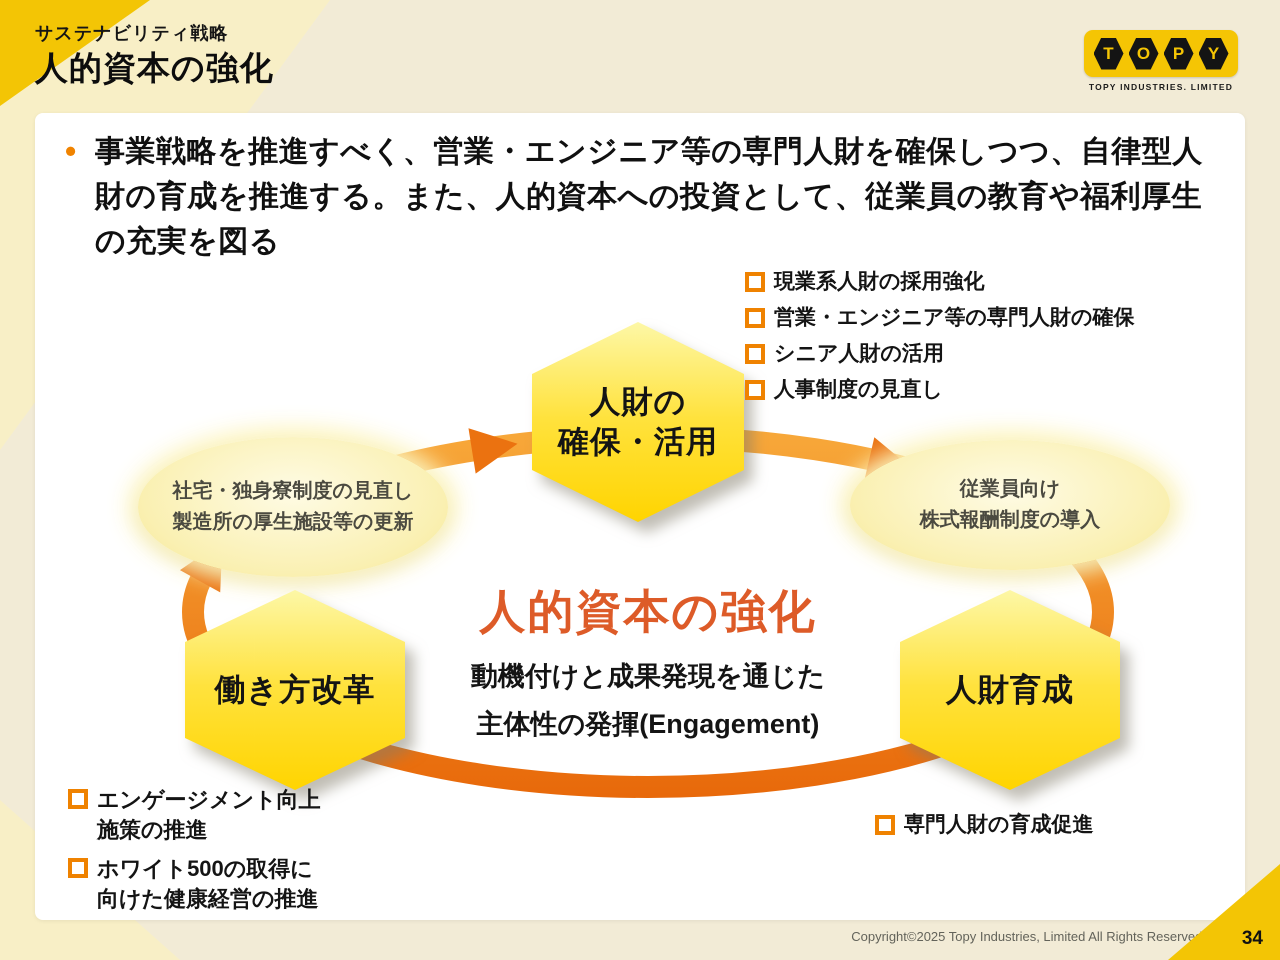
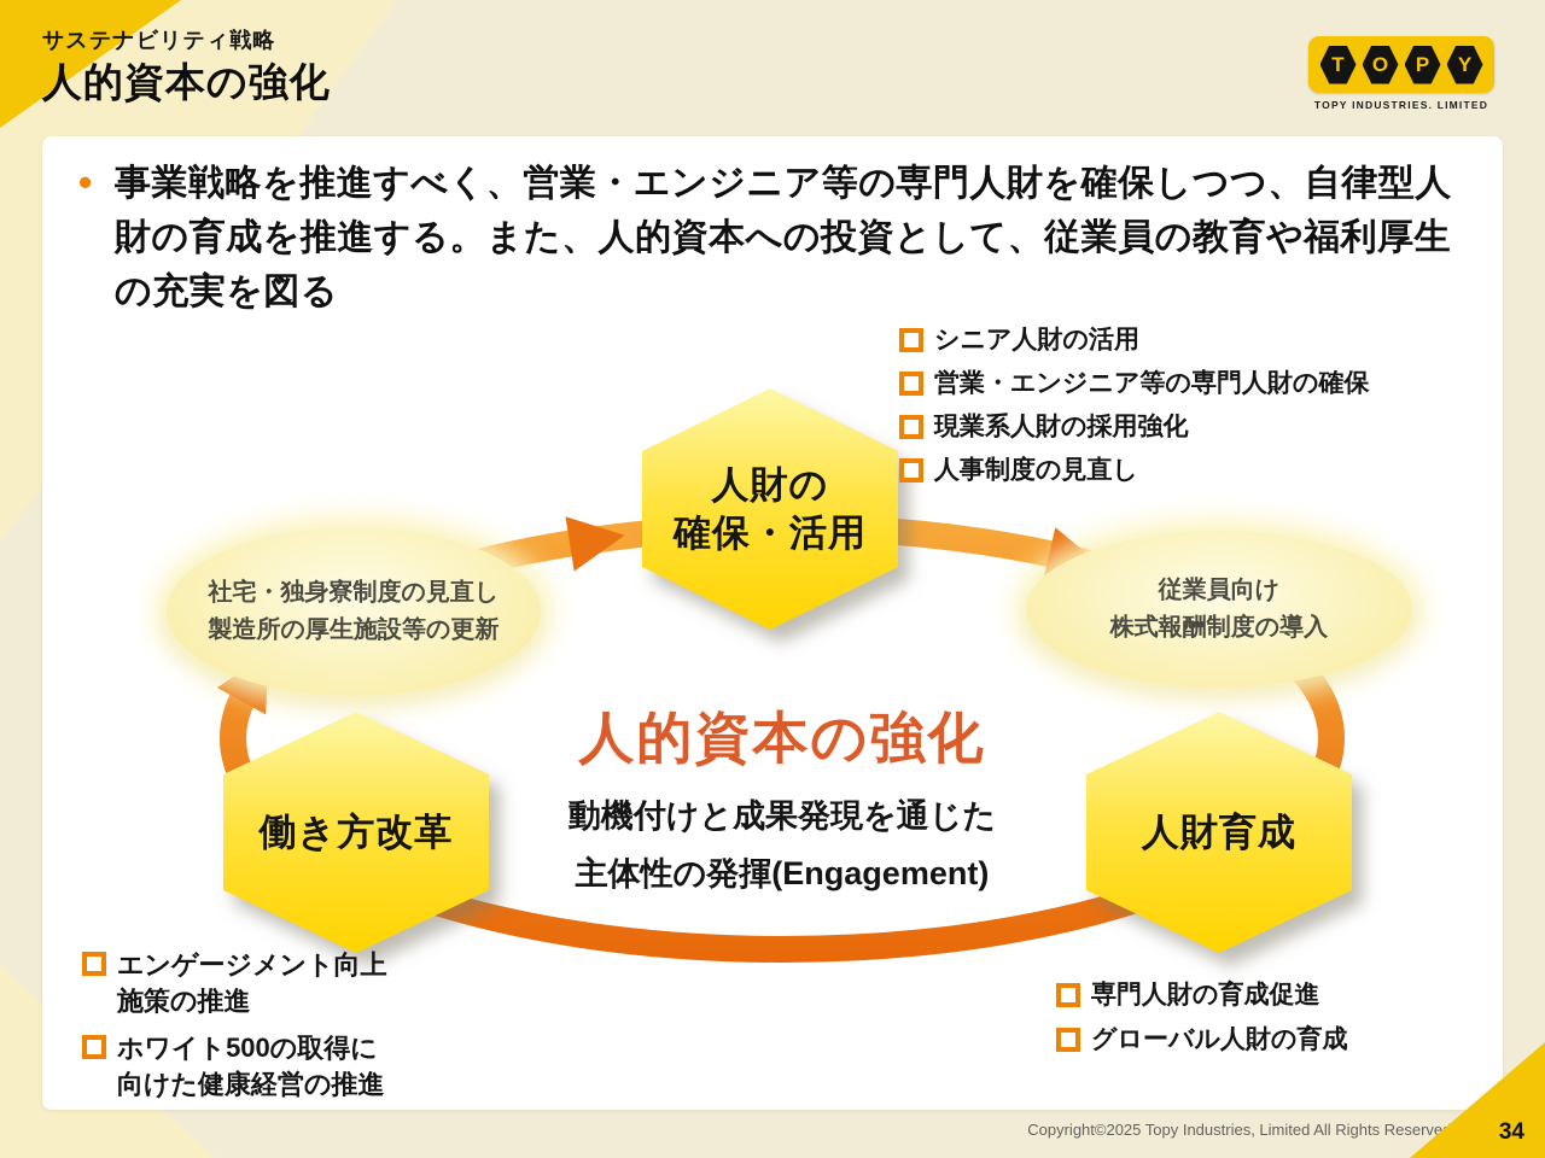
  サステナビリティ戦略
  人的資本の強化
  T
  O
  P
  Y
  TOPY INDUSTRIES. LIMITED
  •
  事業戦略を推進すべく、営業・エンジニア等の専門人財を確保しつつ、自律型人財の育成を推進する。また、人的資本への投資として、従業員の教育や福利厚生の充実を図る
  社宅・独身寮制度の見直し
  製造所の厚生施設等の更新
  従業員向け
  株式報酬制度の導入
  人財の
  確保・活用
  働き方改革
  人財育成
  人的資本の強化
  動機付けと成果発現を通じた
  主体性の発揮(Engagement)
- 現業系人財の採用強化
+ シニア人財の活用
  営業・エンジニア等の専門人財の確保
- シニア人財の活用
+ 現業系人財の採用強化
  人事制度の見直し
  エンゲージメント向上
  施策の推進
  ホワイト500の取得に
  向けた健康経営の推進
  専門人財の育成促進
+ グローバル人財の育成
  Copyright©2025 Topy Industries, Limited All Rights Reserve
  34
